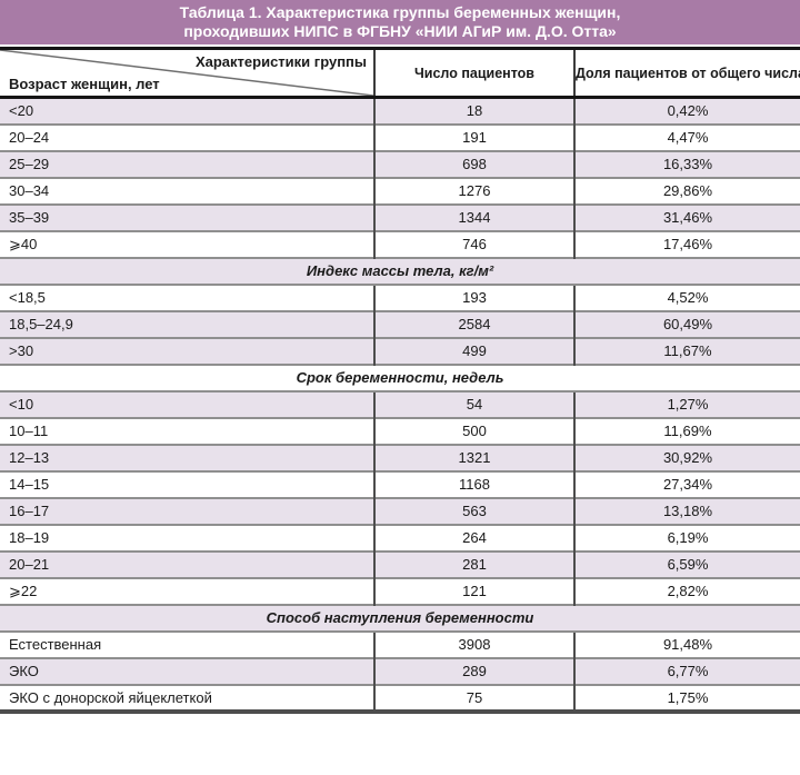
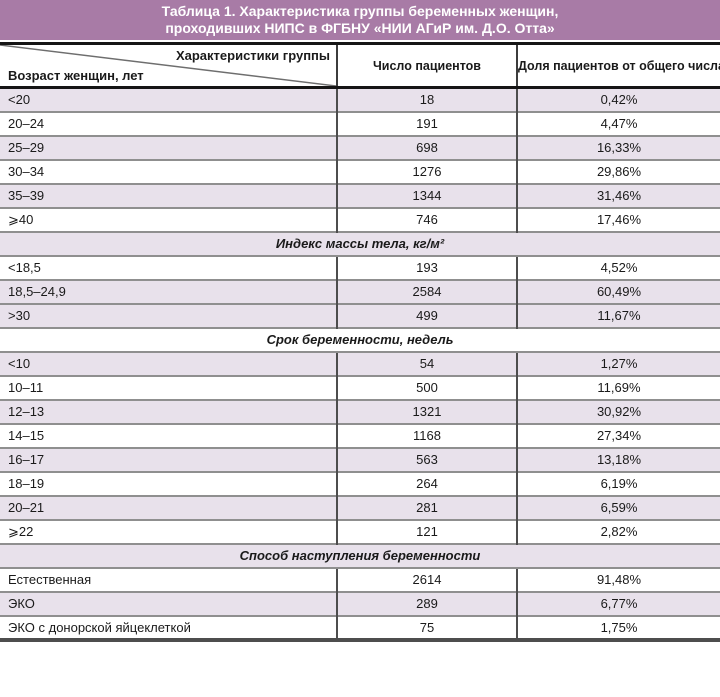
  Таблица 1. Характеристика группы беременных женщин,
  проходивших НИПС в ФГБНУ «НИИ АГиР им. Д.О. Отта»
  Характеристики группы Возраст женщин, лет	Число пациентов	Доля пациентов от общего числ
  <20	18	0,42%
  20–24	191	4,47%
  25–29	698	16,33%
  30–34	1276	29,86%
  35–39	1344	31,46%
  ⩾40	746	17,46%
  Индекс массы тела, кг/м²
  <18,5	193	4,52%
  18,5–24,9	2584	60,49%
  >30	499	11,67%
  Срок беременности, недель
  <10	54	1,27%
  10–11	500	11,69%
  12–13	1321	30,92%
  14–15	1168	27,34%
  16–17	563	13,18%
  18–19	264	6,19%
  20–21	281	6,59%
  ⩾22	121	2,82%
  Способ наступления беременности
- Естественная	3908	91,48%
+ Естественная	2614	91,48%
  ЭКО	289	6,77%
  ЭКО с донорской яйцеклеткой	75	1,75%
